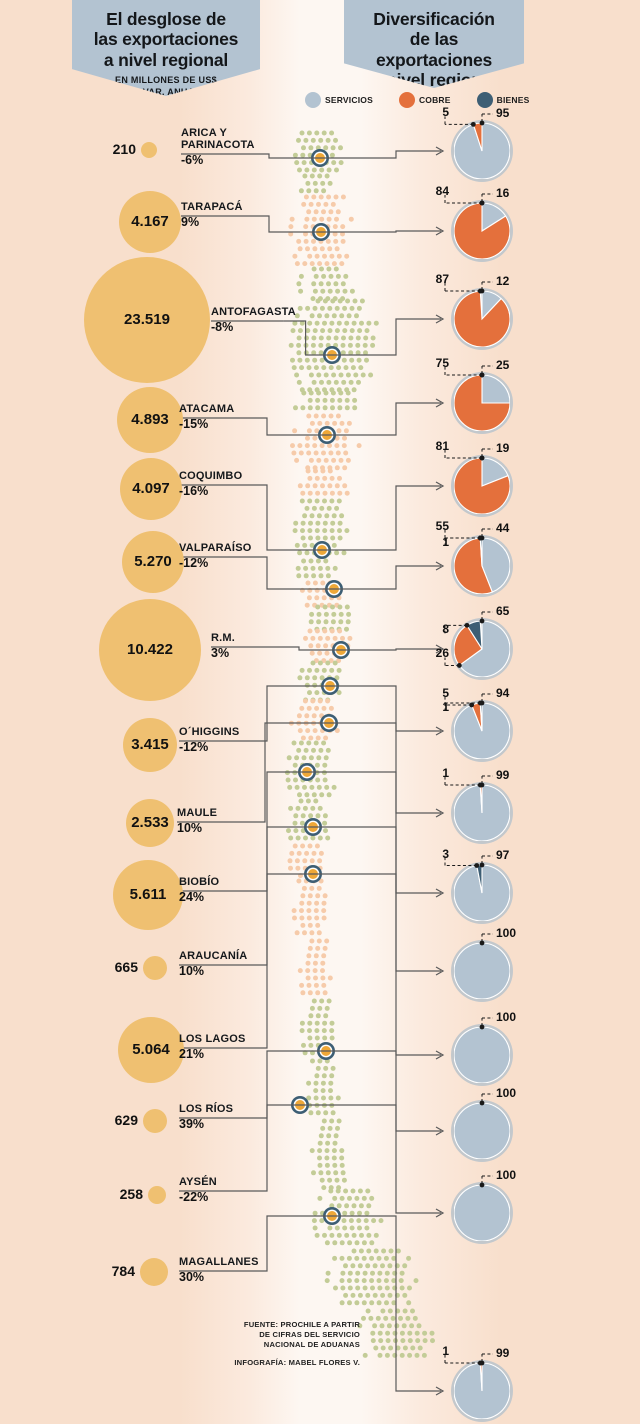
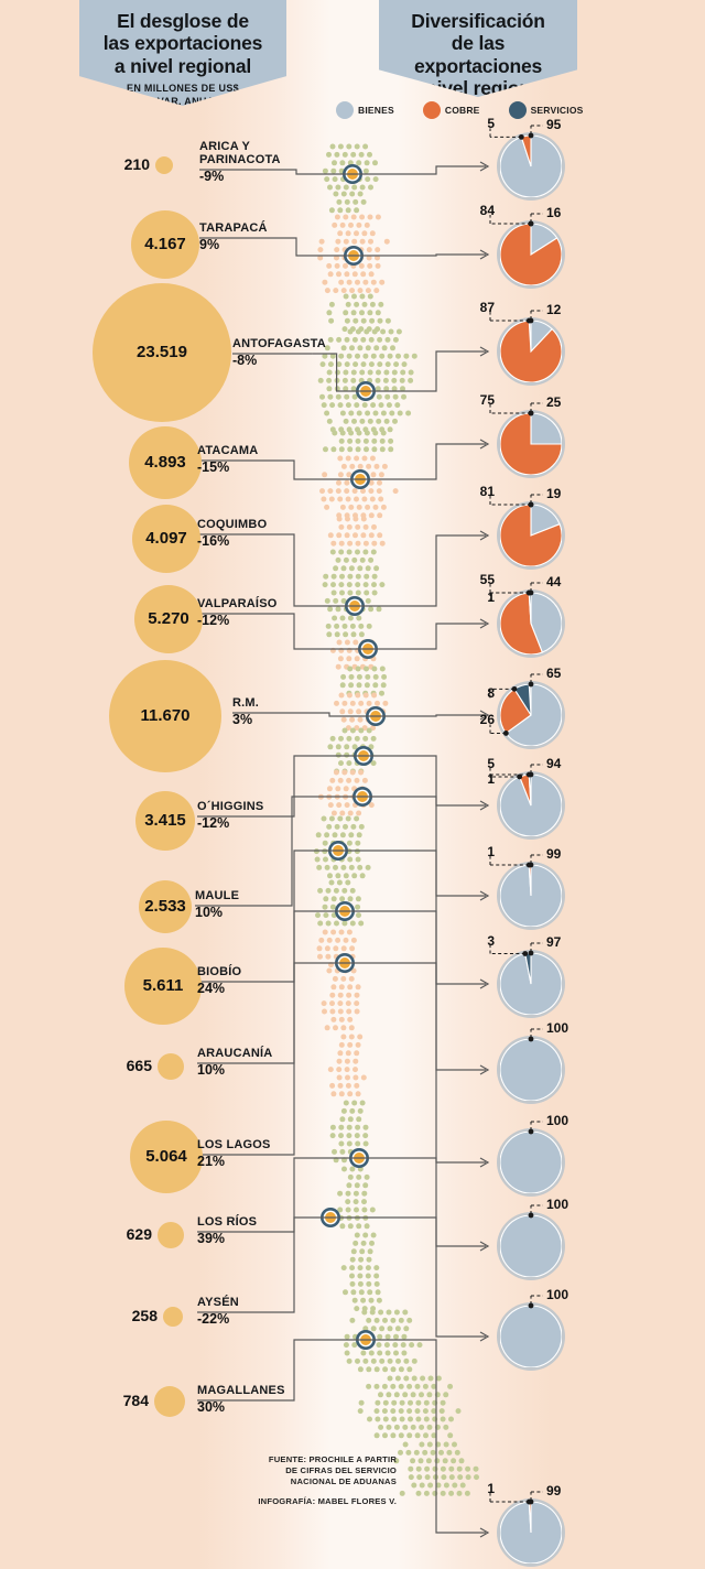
  El desglose de
  las exportaciones
  a nivel regional
  EN MILLONES DE US$
  Diversificación
  de las exportaciones
- SERVICIOS
+ BIENES
  COBRE
- BIENES
+ SERVICIOS
  210
  ARICA Y
  PARINACOTA
- -6%
+ -9%
  4.167
  TARAPACÁ
  9%
  23.519
  ANTOFAGASTA
  -8%
  4.893
  ATACAMA
  -15%
  4.097
  COQUIMBO
  -16%
  5.270
  VALPARAÍSO
  -12%
- 10.422
+ 11.670
  R.M.
  3%
  3.415
  O´HIGGINS
  -12%
  2.533
  MAULE
  10%
  5.611
  BIOBÍO
  24%
  665
  ARAUCANÍA
  10%
  5.064
  LOS LAGOS
  21%
  629
  LOS RÍOS
  39%
  258
  AYSÉN
  -22%
  784
  MAGALLANES
  30%
  95
  5
  16
  84
  12
  87
  25
  75
  19
  81
  44
  55
  1
  65
  26
  8
  94
  5
  1
  99
  1
  97
  3
  100
  100
  100
  100
  99
  1
  FUENTE: PROCHILE A PARTIR
  DE CIFRAS DEL SERVICIO
  NACIONAL DE ADUANAS
  INFOGRAFÍA: MABEL FLORES V.
